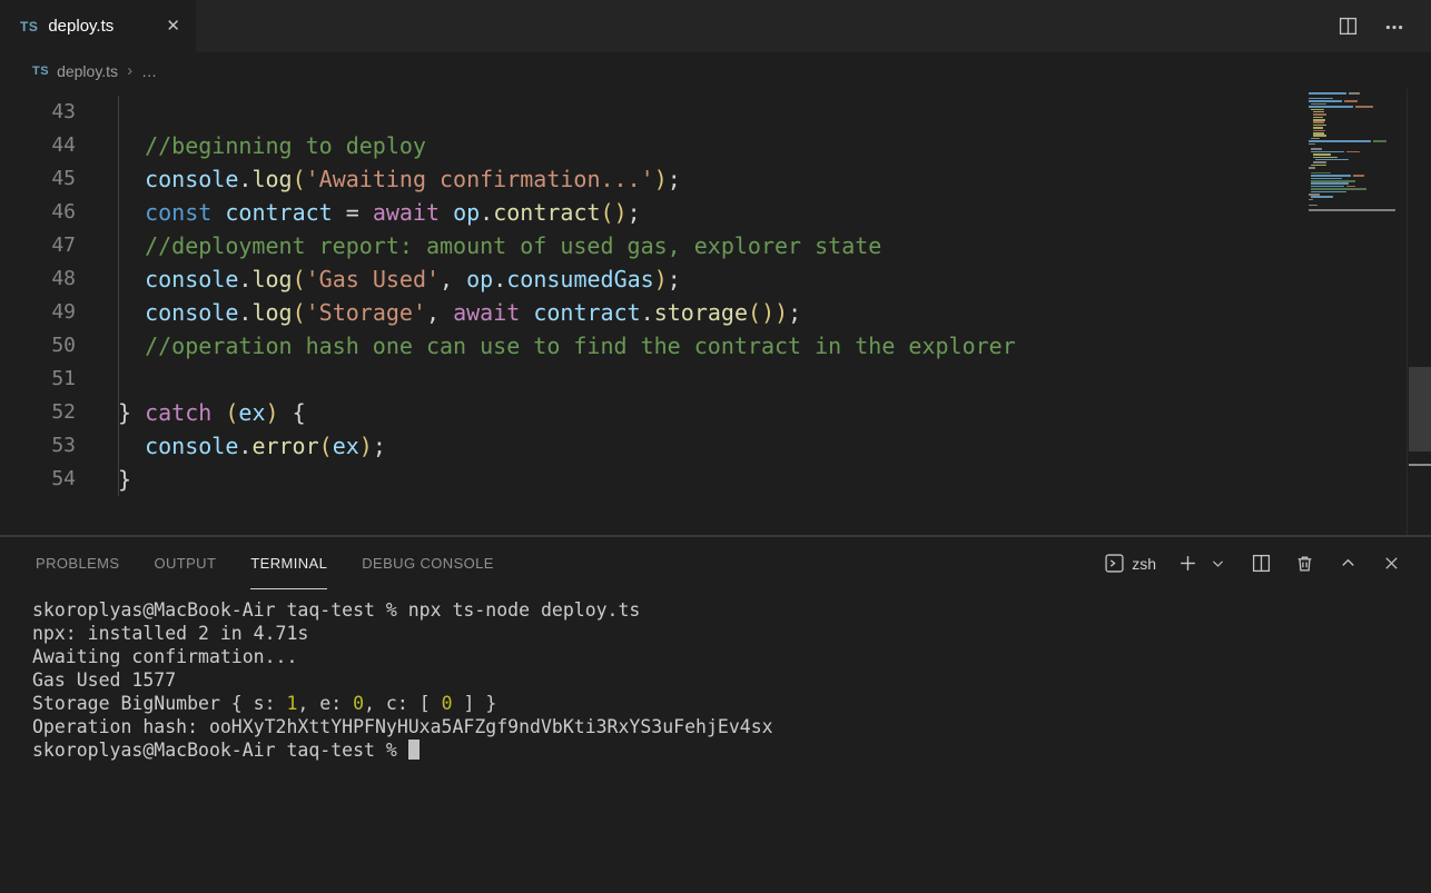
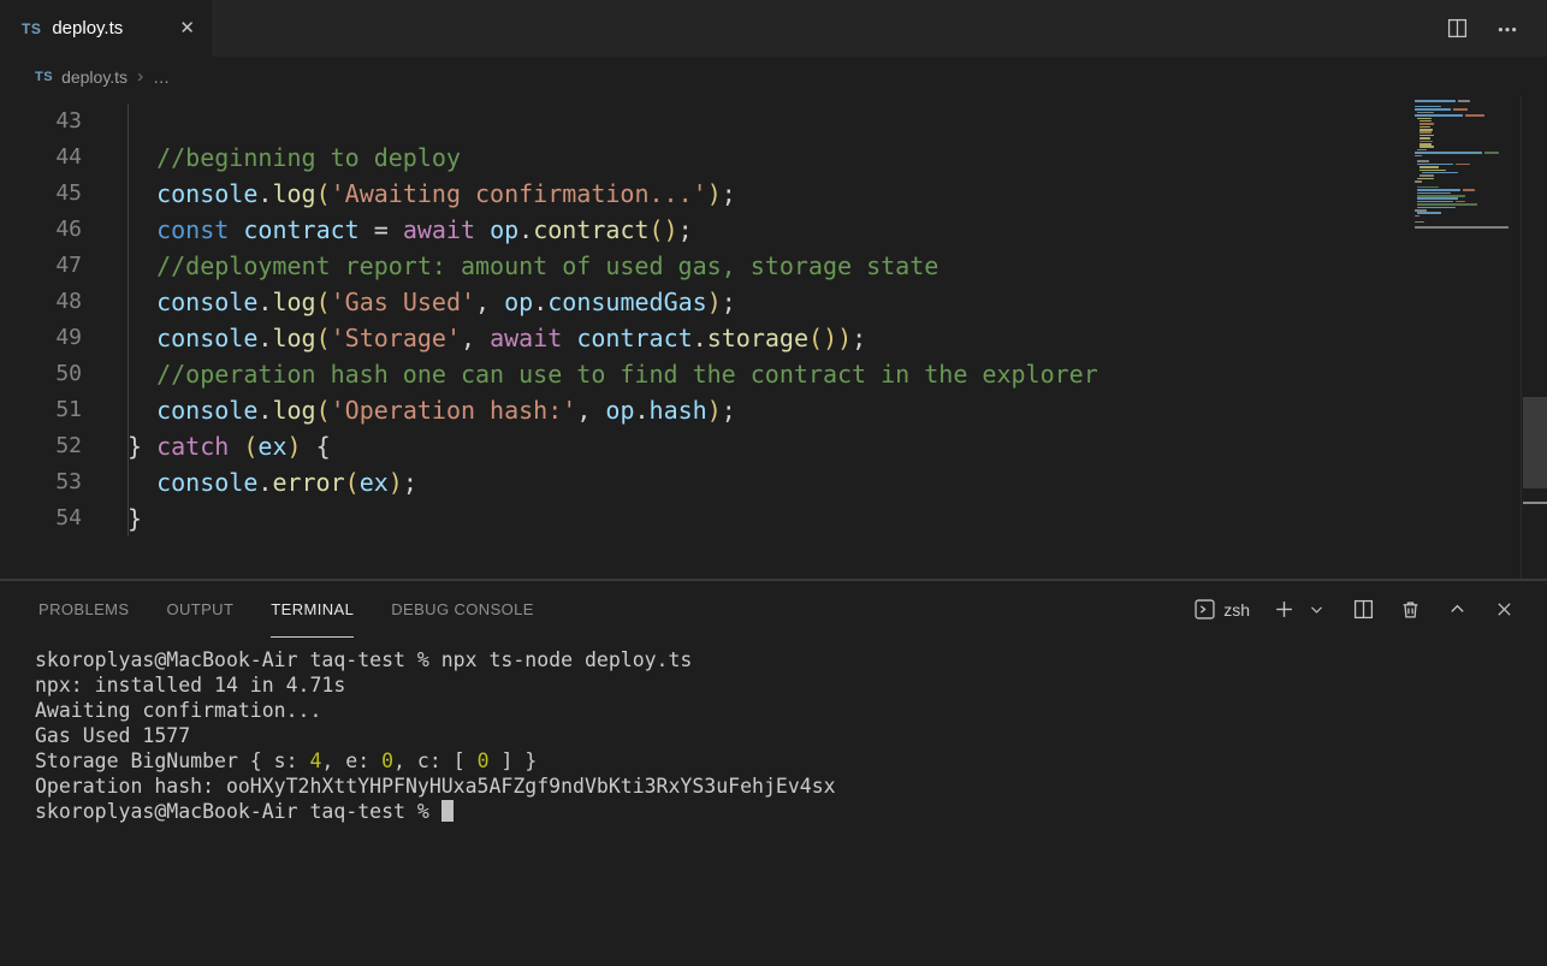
  TS
  deploy.ts
  ✕
  TS
  deploy.ts
  ›
  …
  43
  44
  //beginning to deploy
  45
  console.log('Awaiting confirmation...');
  46
  const contract = await op.contract();
  47
- //deployment report: amount of used gas, explorer state
+ //deployment report: amount of used gas, storage state
  48
  console.log('Gas Used', op.consumedGas);
  49
  console.log('Storage', await contract.storage());
  50
  //operation hash one can use to find the contract in the explorer
  51
+ console.log('Operation hash:', op.hash);
  52
  } catch (ex) {
  53
  console.error(ex);
  54
  }
  PROBLEMS
  OUTPUT
  TERMINAL
  DEBUG CONSOLE
  zsh
  skoroplyas@MacBook-Air taq-test % npx ts-node deploy.ts
- npx: installed 2 in 4.71s
+ npx: installed 14 in 4.71s
  Awaiting confirmation...
  Gas Used 1577
- Storage BigNumber { s: 1, e: 0, c: [ 0 ] }
+ Storage BigNumber { s: 4, e: 0, c: [ 0 ] }
  Operation hash: ooHXyT2hXttYHPFNyHUxa5AFZgf9ndVbKti3RxYS3uFehjEv4sx
  skoroplyas@MacBook-Air taq-test %
